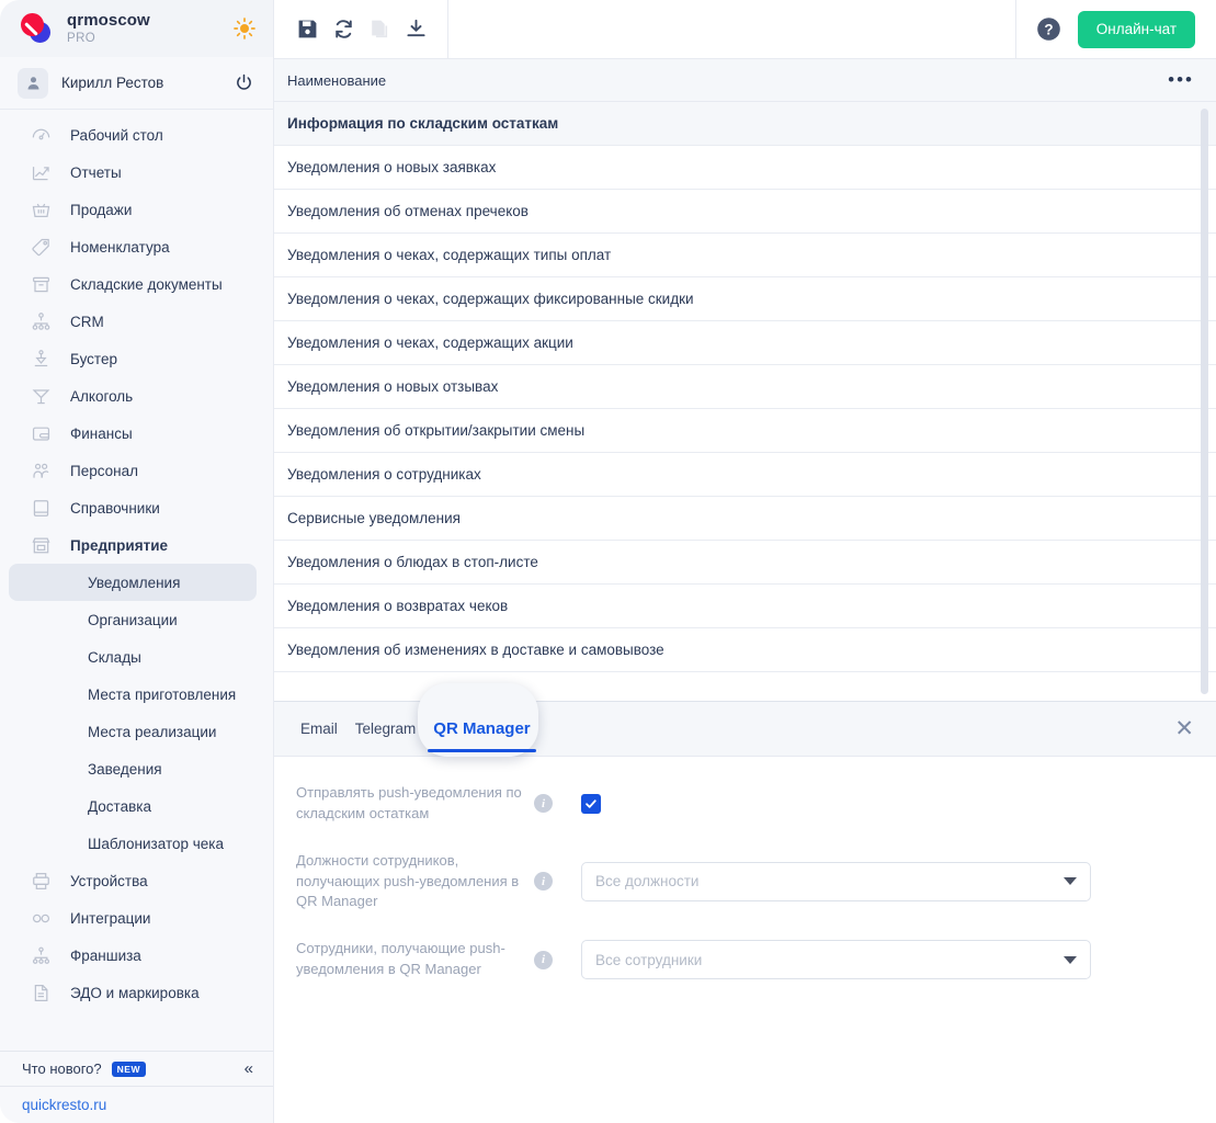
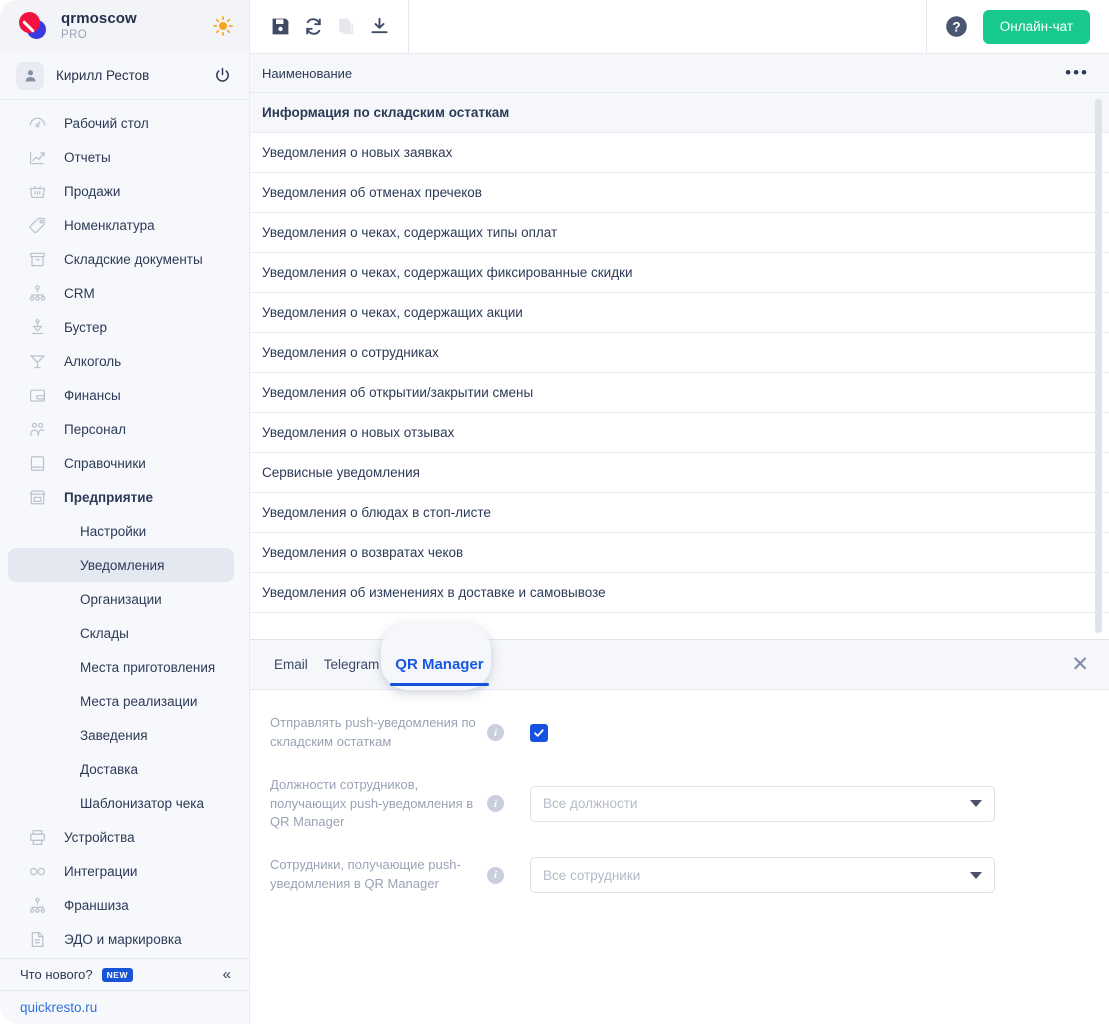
  qrmoscow
  PRO
  Кирилл Рестов
  Рабочий стол
  Отчеты
  Продажи
  Номенклатура
  Складские документы
  CRM
  Бустер
  Алкоголь
  Финансы
  Персонал
  Справочники
  Предприятие
+ Настройки
  Уведомления
  Организации
  Склады
  Места приготовления
  Места реализации
  Заведения
  Доставка
  Шаблонизатор чека
  Устройства
  Интеграции
  Франшиза
  ЭДО и маркировка
  Что нового?
  NEW
  «
  quickresto.ru
  ?
  Онлайн-чат
  Наименование
  •••
  Информация по складским остаткам
  Уведомления о новых заявках
  Уведомления об отменах пречеков
  Уведомления о чеках, содержащих типы оплат
  Уведомления о чеках, содержащих фиксированные скидки
  Уведомления о чеках, содержащих акции
- Уведомления о новых отзывах
+ Уведомления о сотрудниках
  Уведомления об открытии/закрытии смены
- Уведомления о сотрудниках
+ Уведомления о новых отзывах
  Сервисные уведомления
  Уведомления о блюдах в стоп-листе
  Уведомления о возвратах чеков
  Уведомления об изменениях в доставке и самовывозе
  Email
  Telegram
  QR Manager
  ✕
  Отправлять push-уведомления по складским остаткам
  i
  Должности сотрудников, получающих push-уведомления в QR Manager
  i
  Все должности
  Сотрудники, получающие push-уведомления в QR Manager
  i
  Все сотрудники
